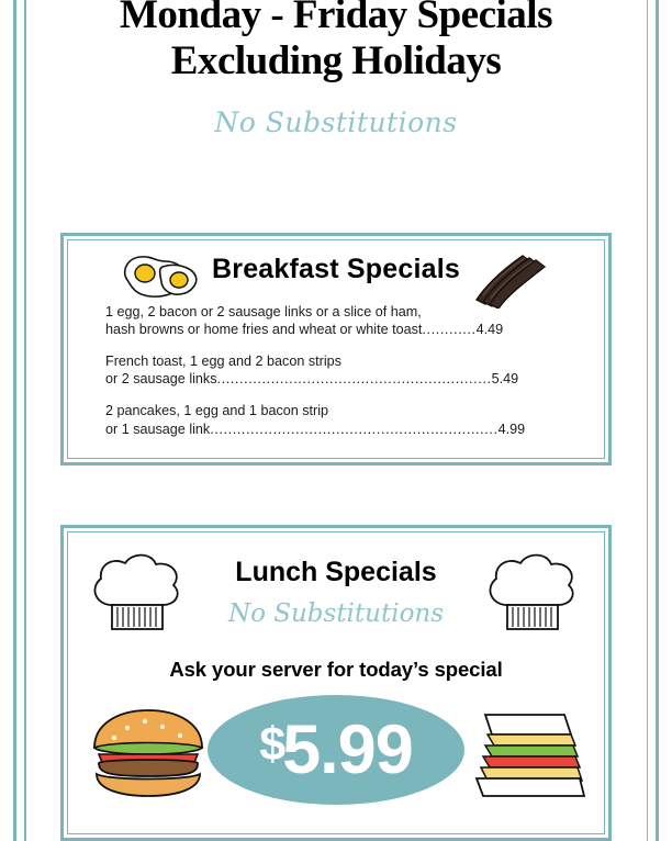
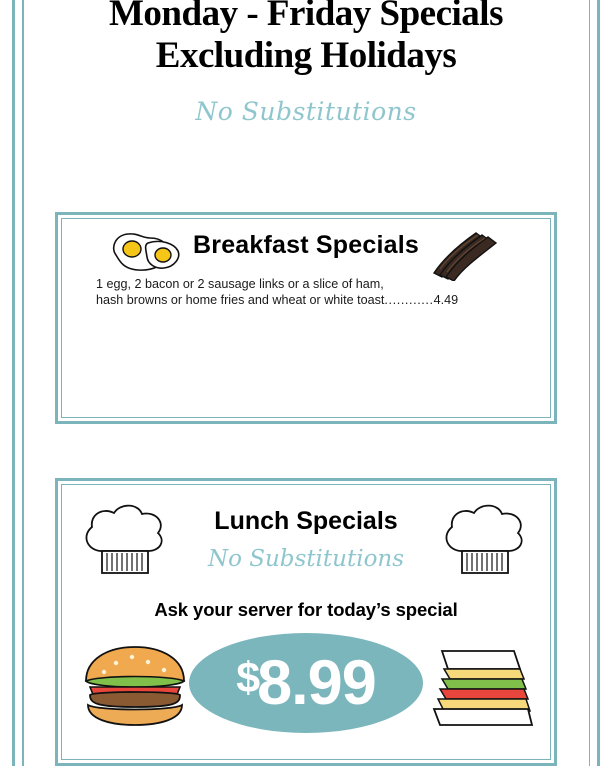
  Monday - Friday Specials
  Excluding Holidays
  No Substitutions
  Breakfast Specials
  1 egg, 2 bacon or 2 sausage links or a slice of ham,
  hash browns or home fries and wheat or white toast............4.49
- French toast, 1 egg and 2 bacon strips
- or 2 sausage links.............................................................5.49
- 2 pancakes, 1 egg and 1 bacon strip
- or 1 sausage link................................................................4.99
  Lunch Specials
  No Substitutions
  Ask your server for today’s special
- $5.99
+ $8.99
